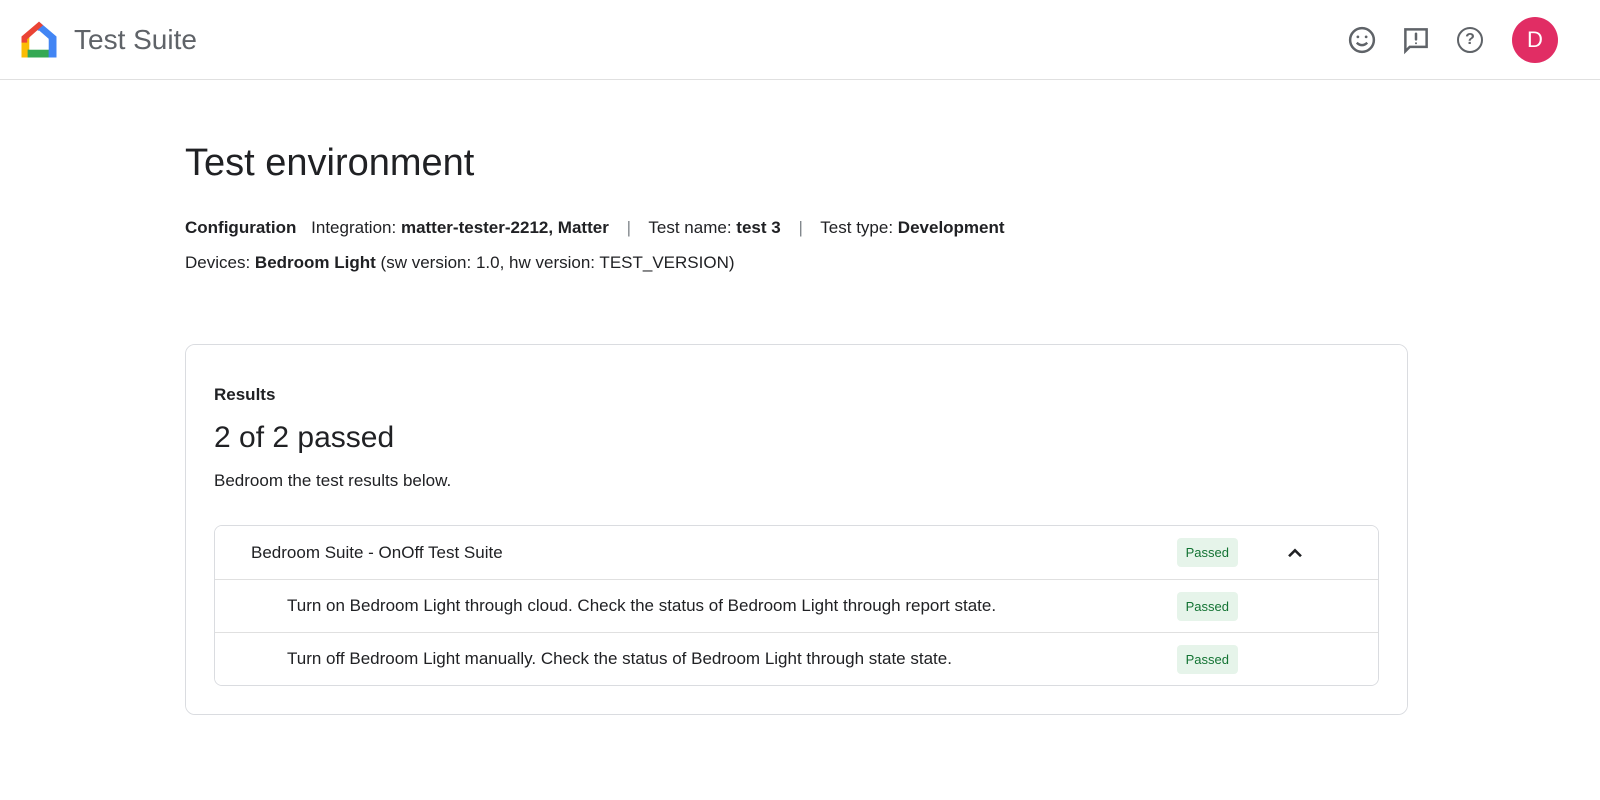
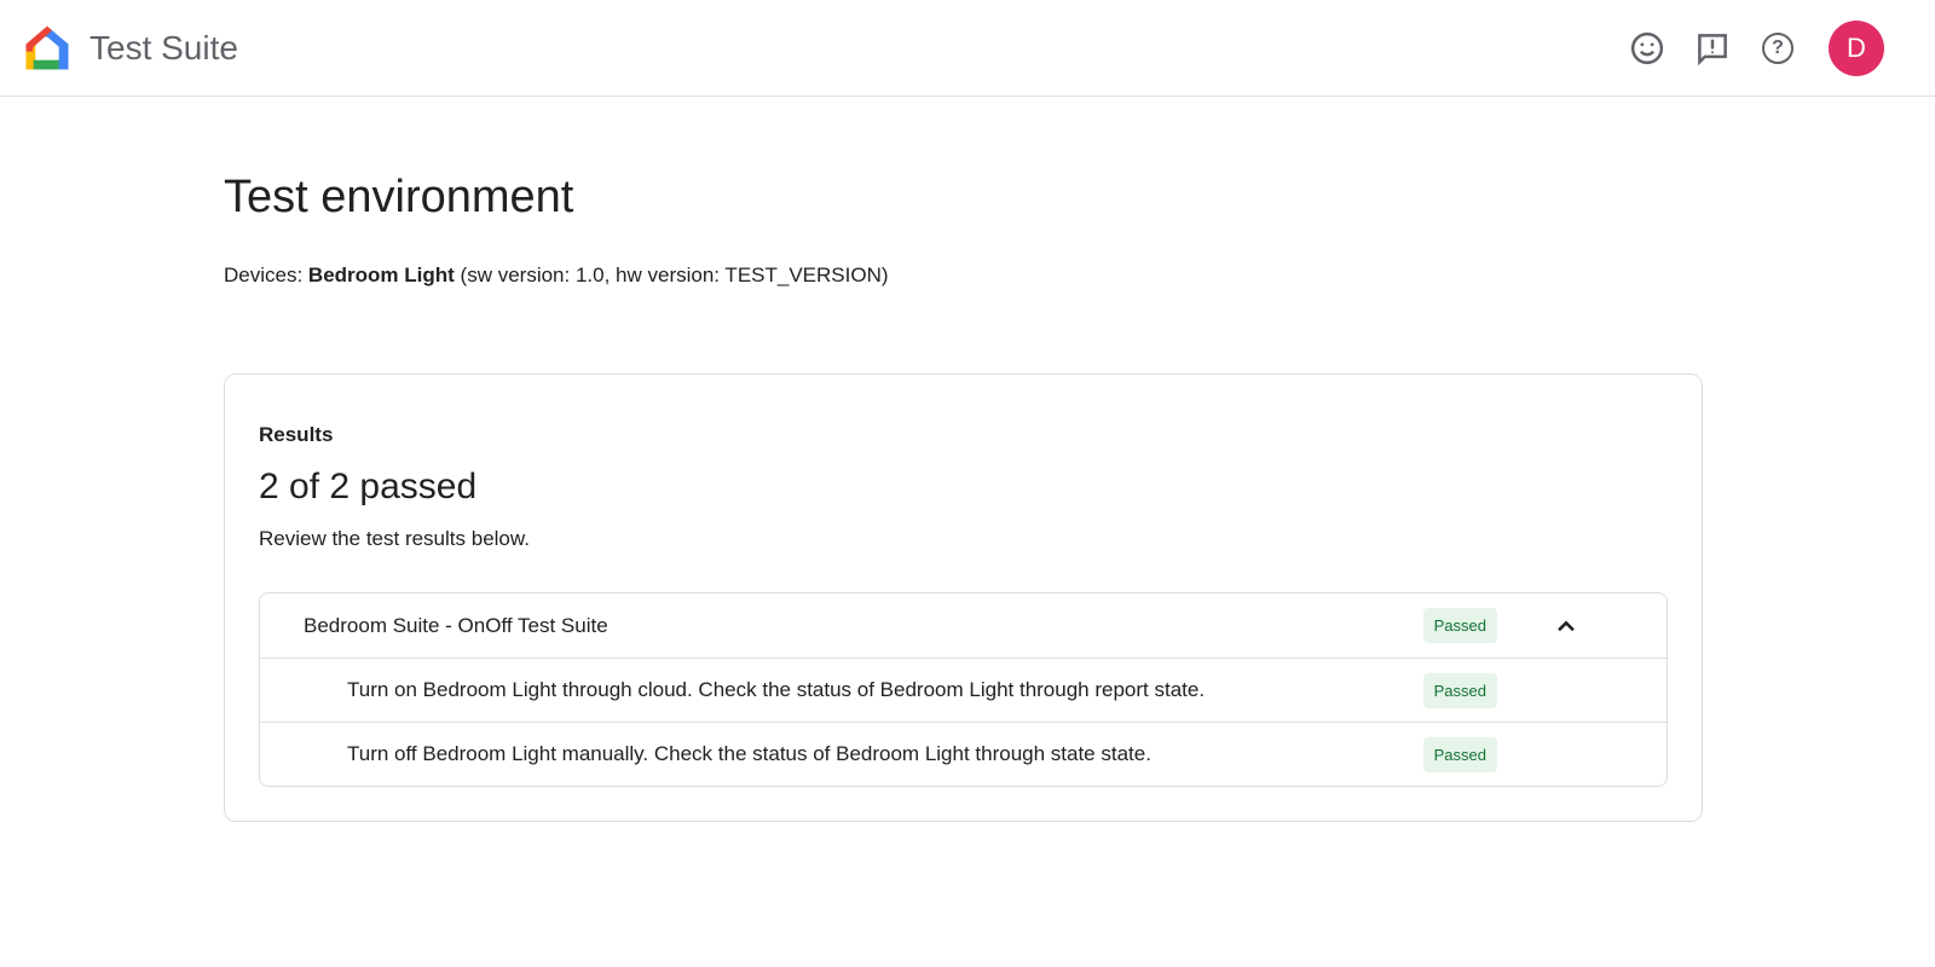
  Test Suite
  ?
  D
  Test environment
- Configuration Integration: matter-tester-2212, Matter | Test name: test 3 | Test type: Development
  Devices: Bedroom Light (sw version: 1.0, hw version: TEST_VERSION)
  Results
  2 of 2 passed
- Bedroom the test results below.
+ Review the test results below.
  Bedroom Suite - OnOff Test Suite
  Passed
  Turn on Bedroom Light through cloud. Check the status of Bedroom Light through report state.
  Passed
  Turn off Bedroom Light manually. Check the status of Bedroom Light through state state.
  Passed
